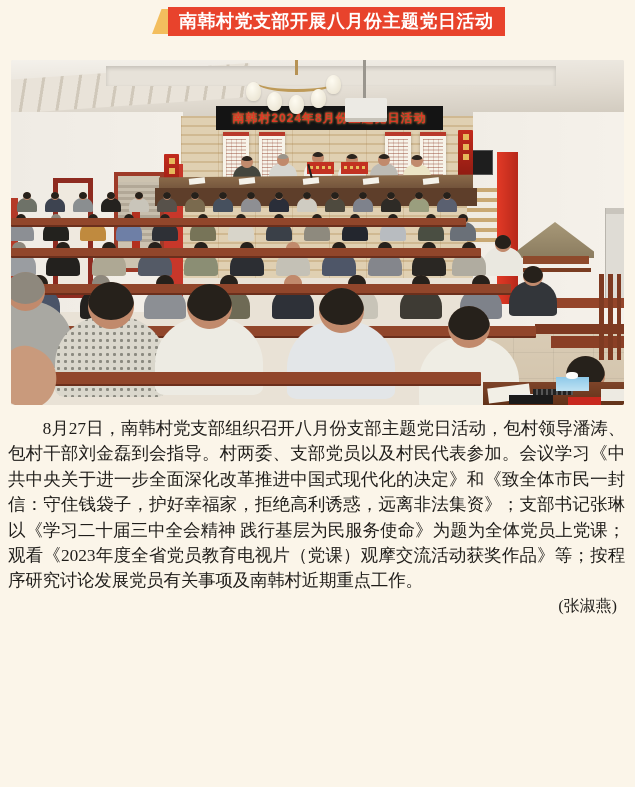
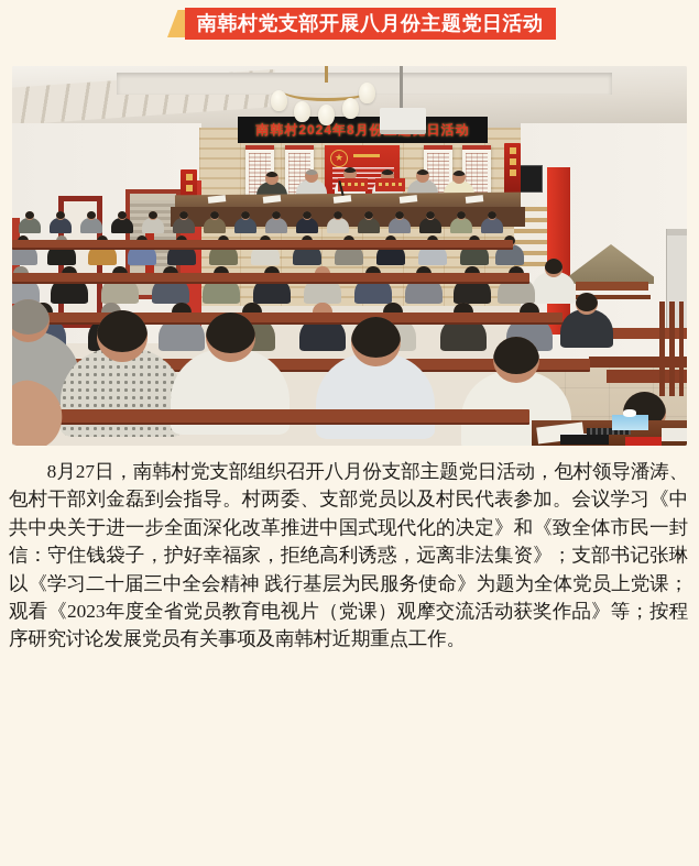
  南韩村党支部开展八月份主题党日活动
  南韩村2024年8月份日活动
+ ★
  8月27日，南韩村党支部组织召开八月份支部主题党日活动，包村领导潘涛、包村干部刘金磊到会指导。村两委、支部党员以及村民代表参加。会议学习《中共中央关于进一步全面深化改革推进中国式现代化的决定》和《致全体市民一封信：守住钱袋子，护好幸福家，拒绝高利诱惑，远离非法集资》；支部书记张琳以《学习二十届三中全会精神 践行基层为民服务使命》为题为全体党员上党课；观看《2023年度全省党员教育电视片（党课）观摩交流活动获奖作品》等；按程序研究讨论发展党员有关事项及南韩村近期重点工作。
- (张淑燕)
